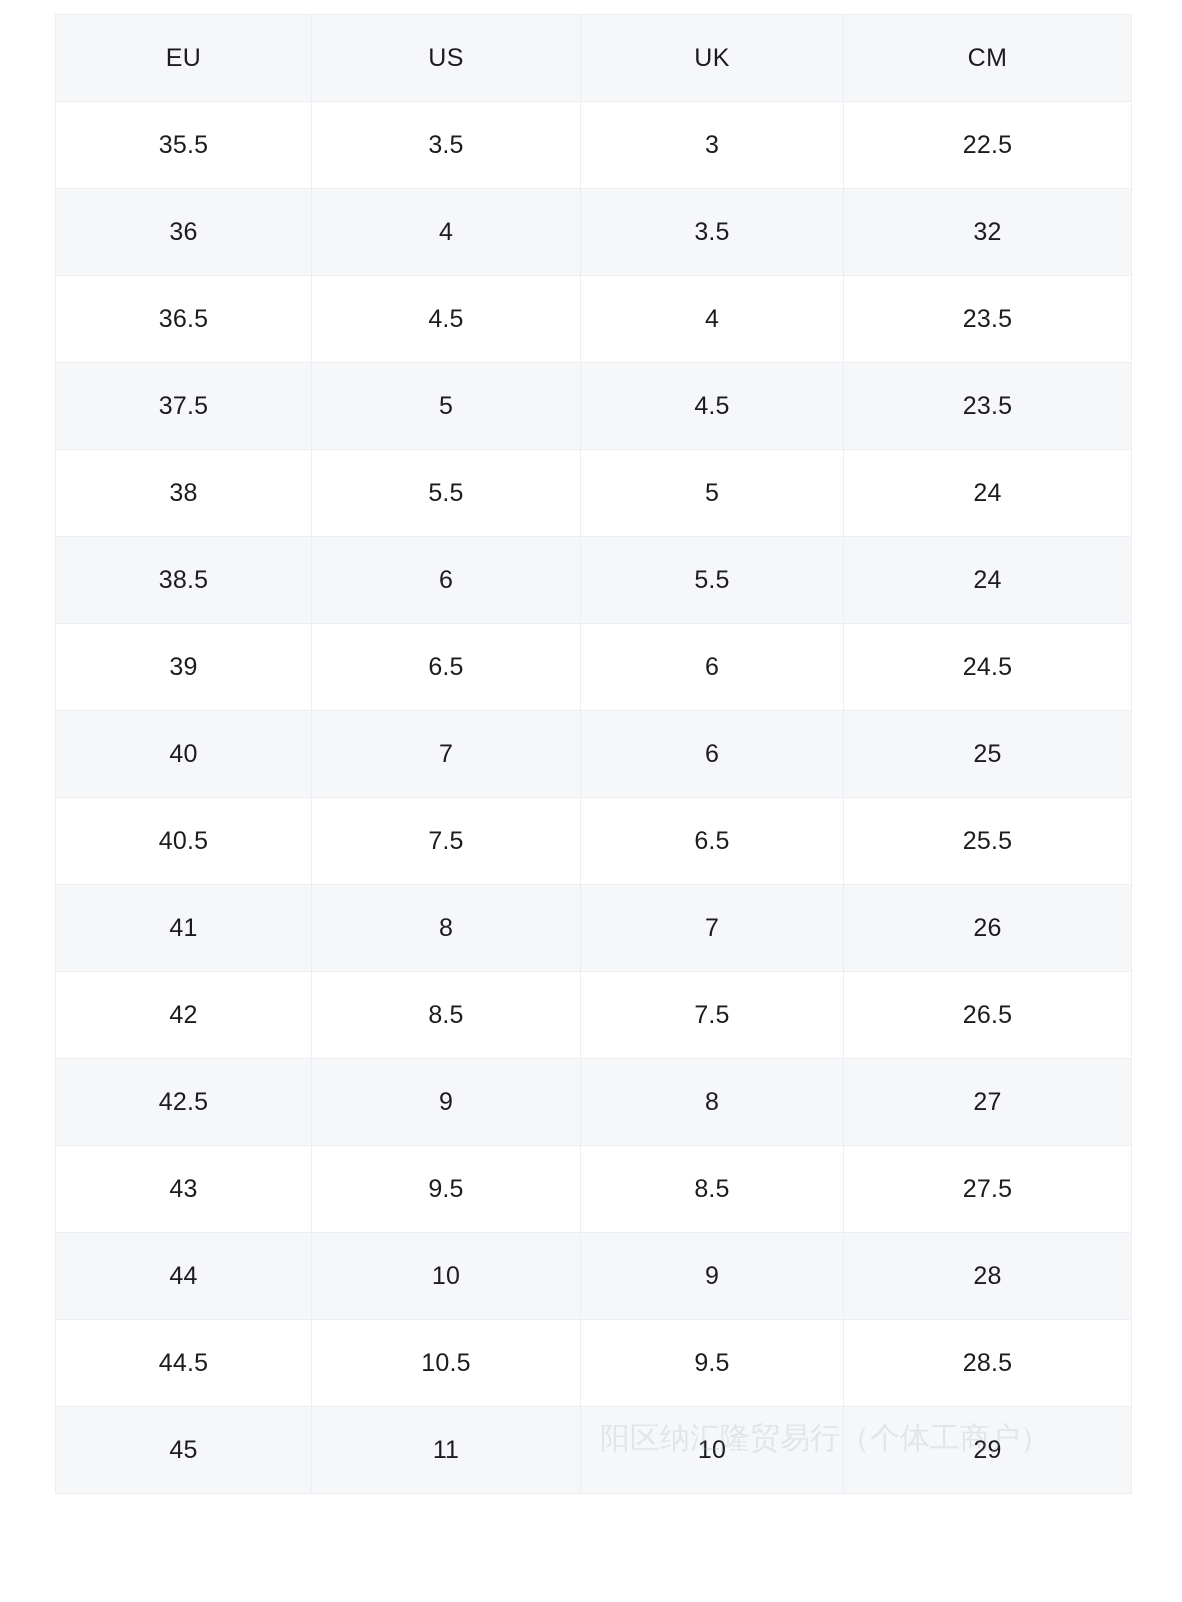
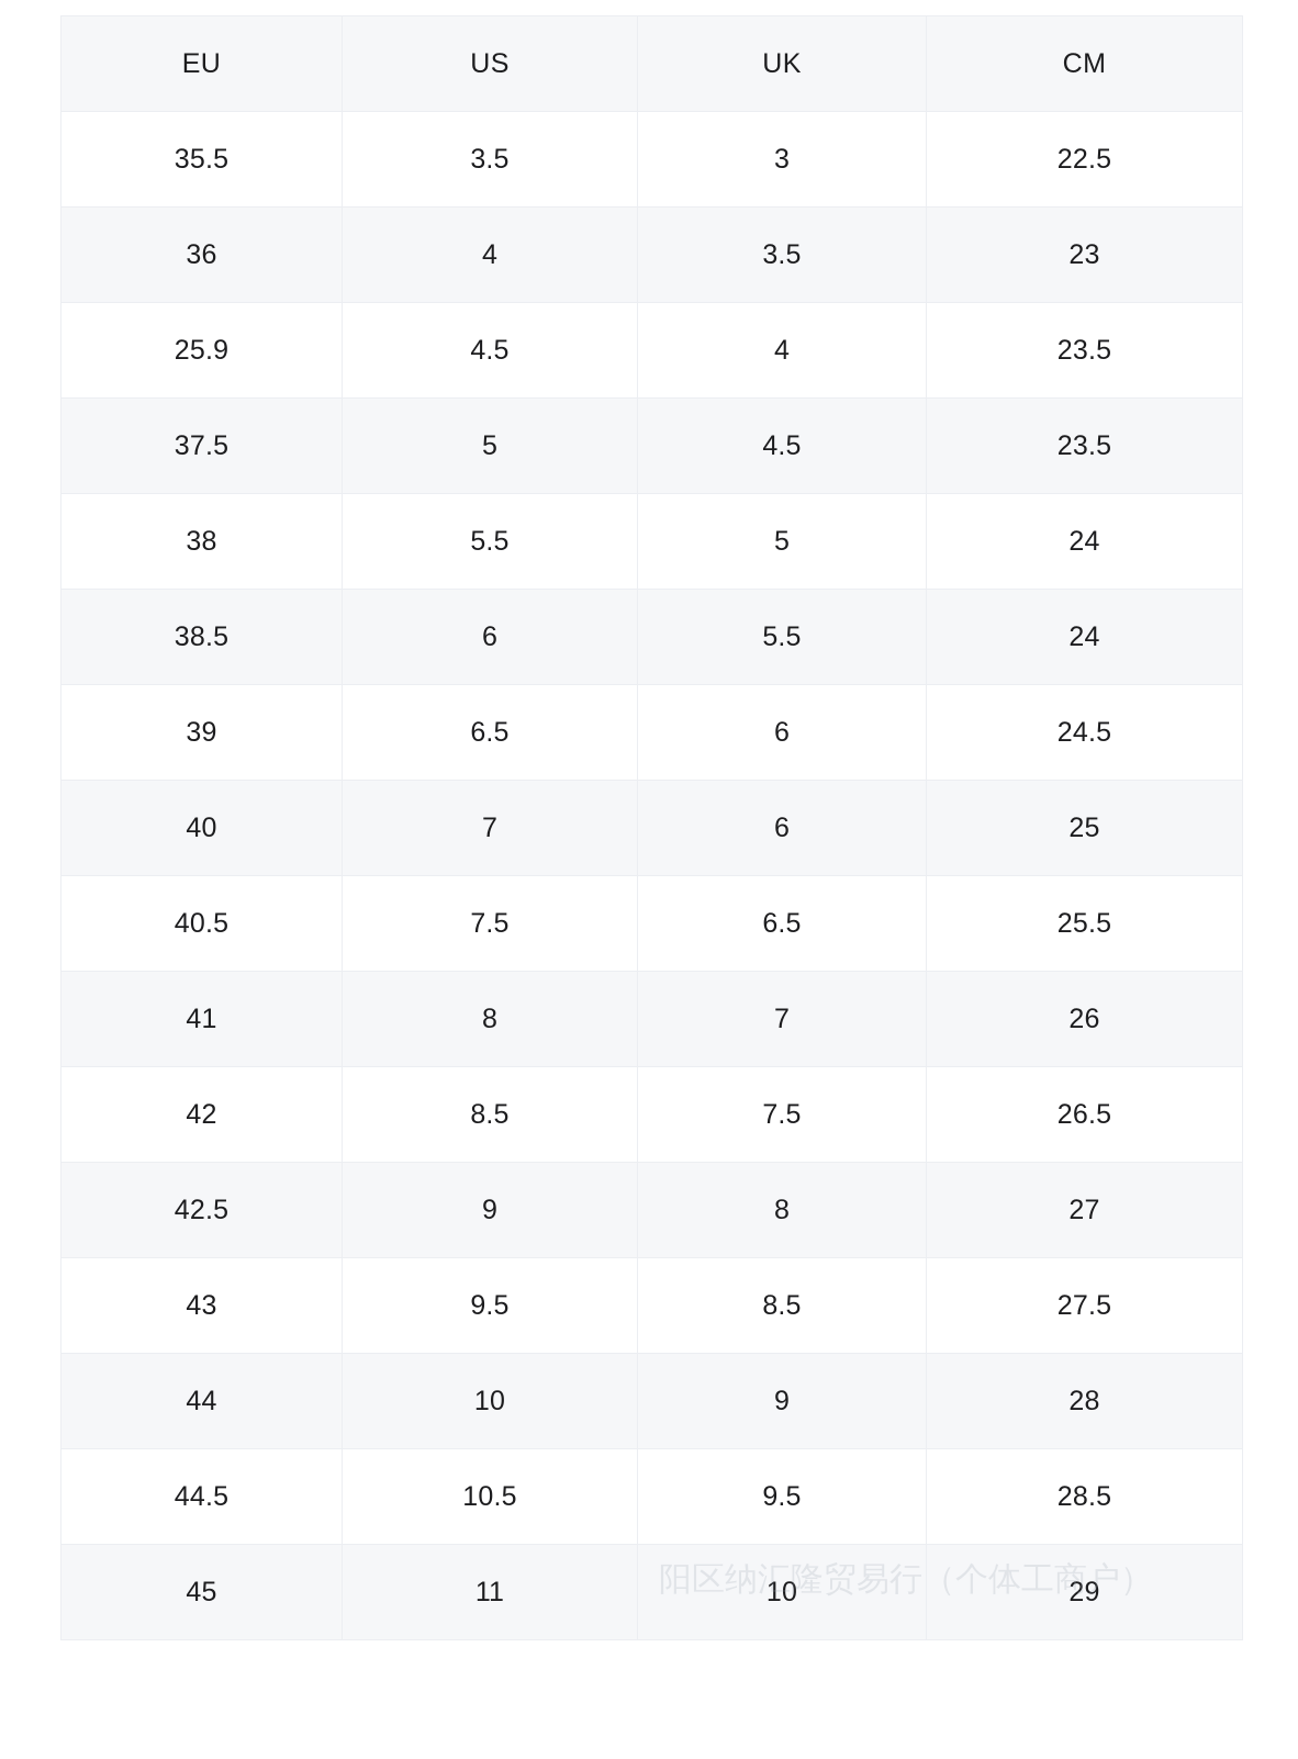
  EU	US	UK	CM
  35.5	3.5	3	22.5
- 36	4	3.5	32
+ 36	4	3.5	23
- 36.5	4.5	4	23.5
+ 25.9	4.5	4	23.5
  37.5	5	4.5	23.5
  38	5.5	5	24
  38.5	6	5.5	24
  39	6.5	6	24.5
  40	7	6	25
  40.5	7.5	6.5	25.5
  41	8	7	26
  42	8.5	7.5	26.5
  42.5	9	8	27
  43	9.5	8.5	27.5
  44	10	9	28
  44.5	10.5	9.5	28.5
  45	11	10	29
  阳区纳汇隆贸易行（个体工商户）
